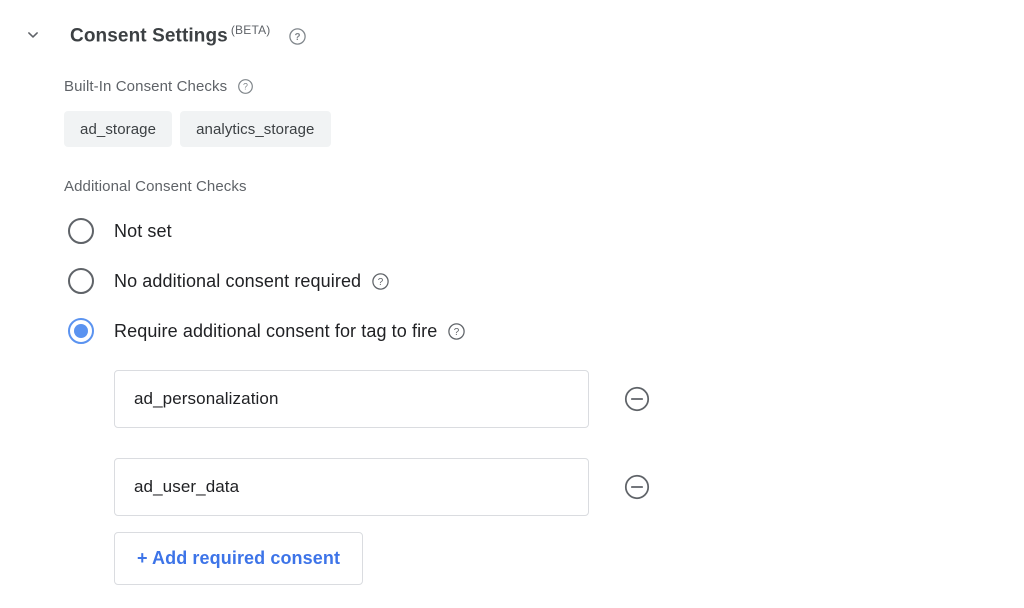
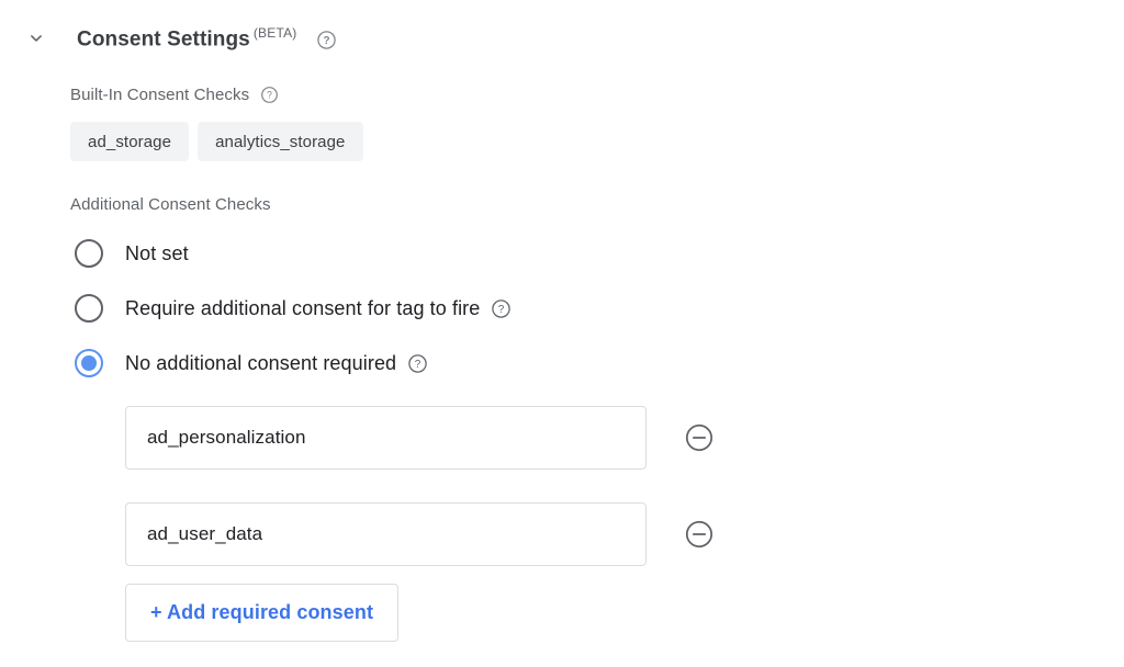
  Consent Settings (BETA)
  ?
  Built-In Consent Checks
  ?
  ad_storage
  analytics_storage
  Additional Consent Checks
  Not set
- No additional consent required
+ Require additional consent for tag to fire
  ?
- Require additional consent for tag to fire
+ No additional consent required
  ?
  ad_personalization
  ad_user_data
  + Add required consent
